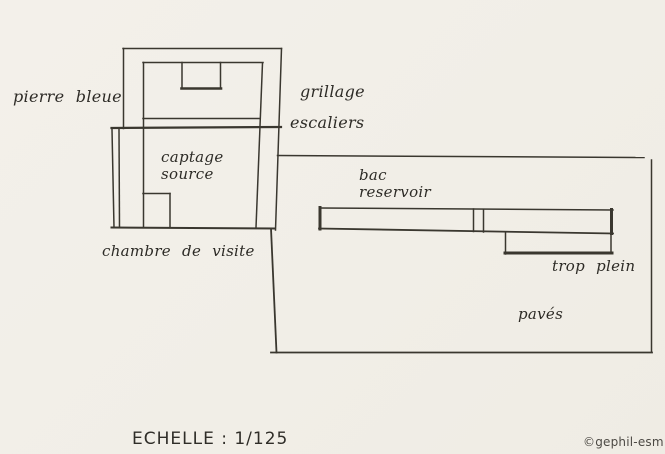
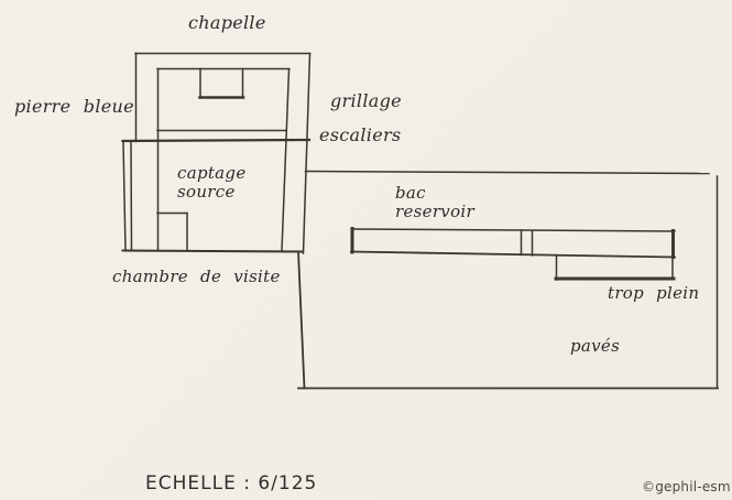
+ chapelle
  pierre bleue
  grillage
  escaliers
  captage
  source
  chambre de visite
  bac
  reservoir
  trop plein
  pavés
- ECHELLE : 1/125
+ ECHELLE : 6/125
  ©gephil-esm
